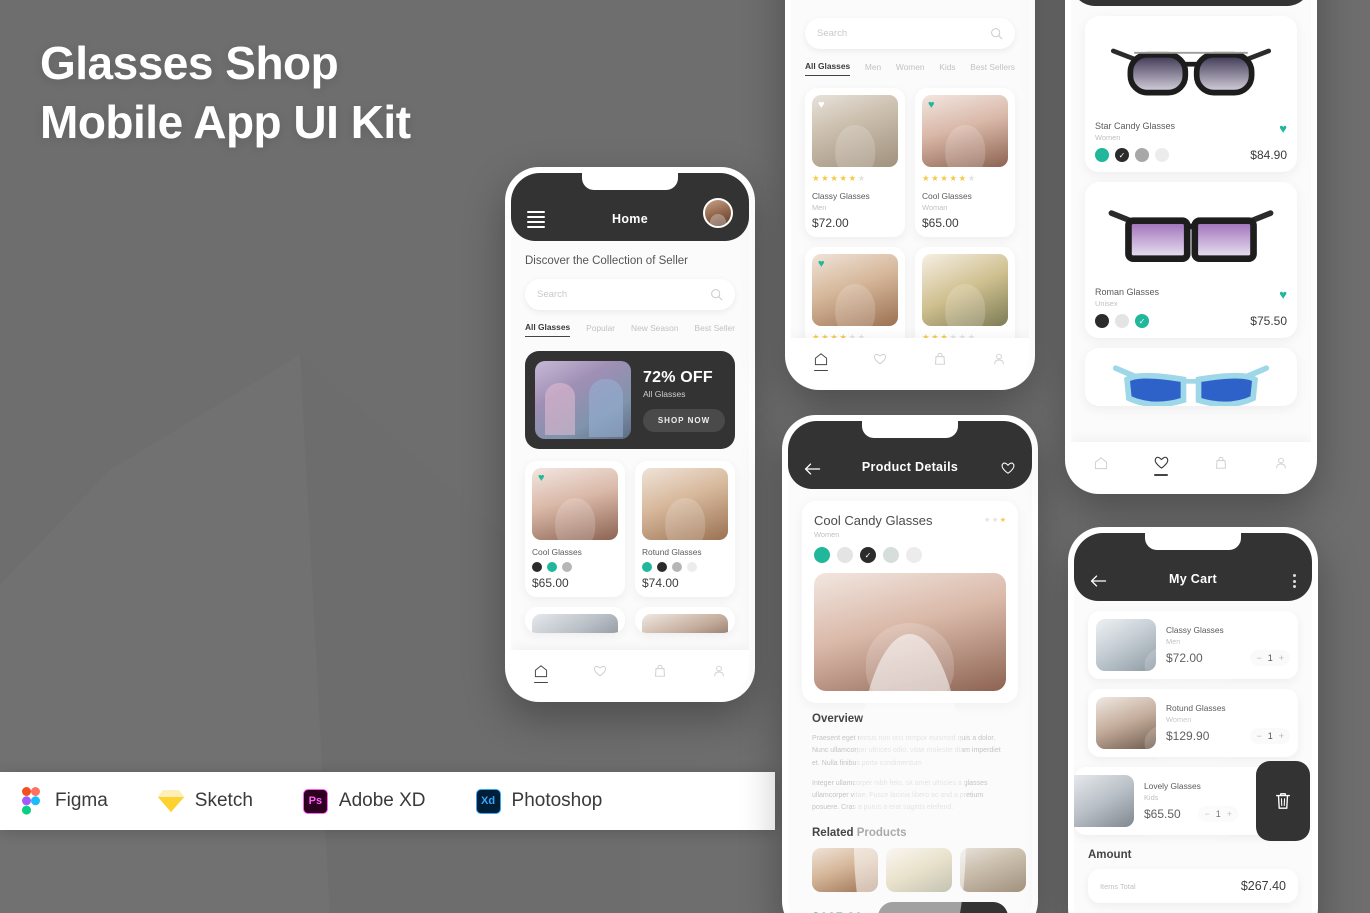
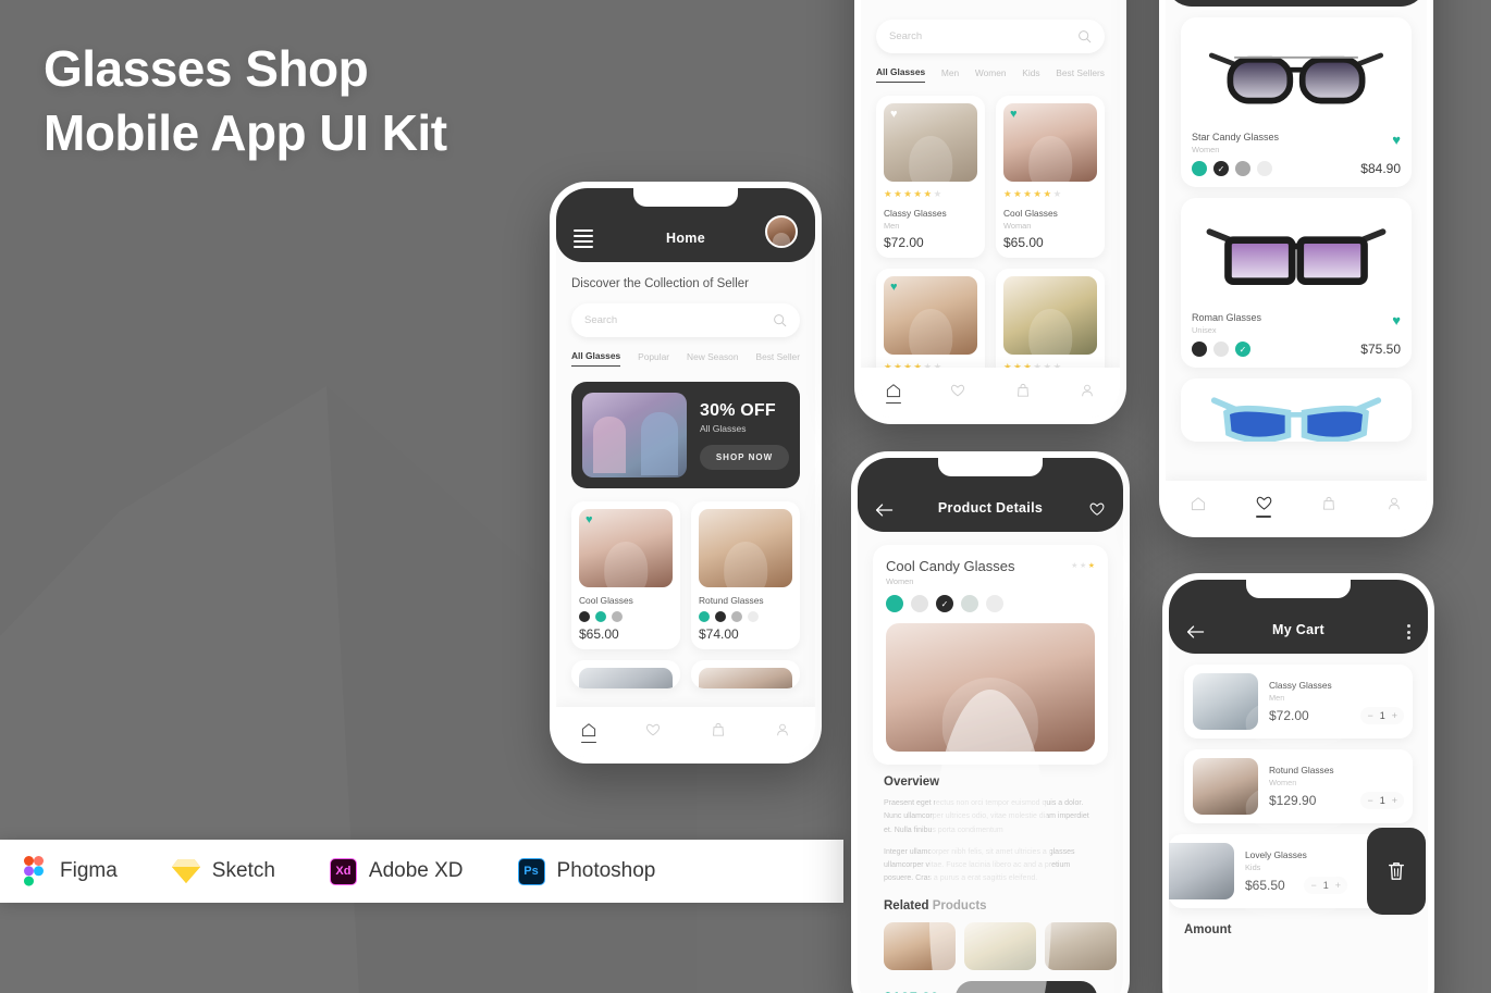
  Glasses Shop
  Mobile App UI Kit
  Figma
  Sketch
- Ps
+ Xd
  Adobe XD
- Xd
+ Ps
  Photoshop
  Home
  Discover the Collection of Seller
  Search
  All Glasses
  Popular
  New Season
  Best Seller
- 72% OFF
+ 30% OFF
  All Glasses
  SHOP NOW
  ♥
  Cool Glasses
  $65.00
  Rotund Glasses
  $74.00
  Search
  All Glasses
  Men
  Women
  Kids
  Best Sellers
  ♥
  ★
  ★
  ★
  ★
  ★
  ★
  Classy Glasses
  Men
  $72.00
  ♥
  ★
  ★
  ★
  ★
  ★
  ★
  Cool Glasses
  Woman
  $65.00
  ♥
  ★
  ★
  ★
  ★
  ★
  ★
  ★
  ★
  ★
  ★
  ★
  ★
  Product Details
  Cool Candy Glasses
  Women
  ✓
  Overview
  Star Candy Glasses
  Women
  ✓
  ♥
  $84.90
  Roman Glasses
  Unisex
  ✓
  ♥
  $75.50
  My Cart
  Classy Glasses
  −
  1
  +
  Rotund Glasses
  −
  1
  +
  Lovely Glasses
  Kids
  Amount
- Items Total
- $267.40
